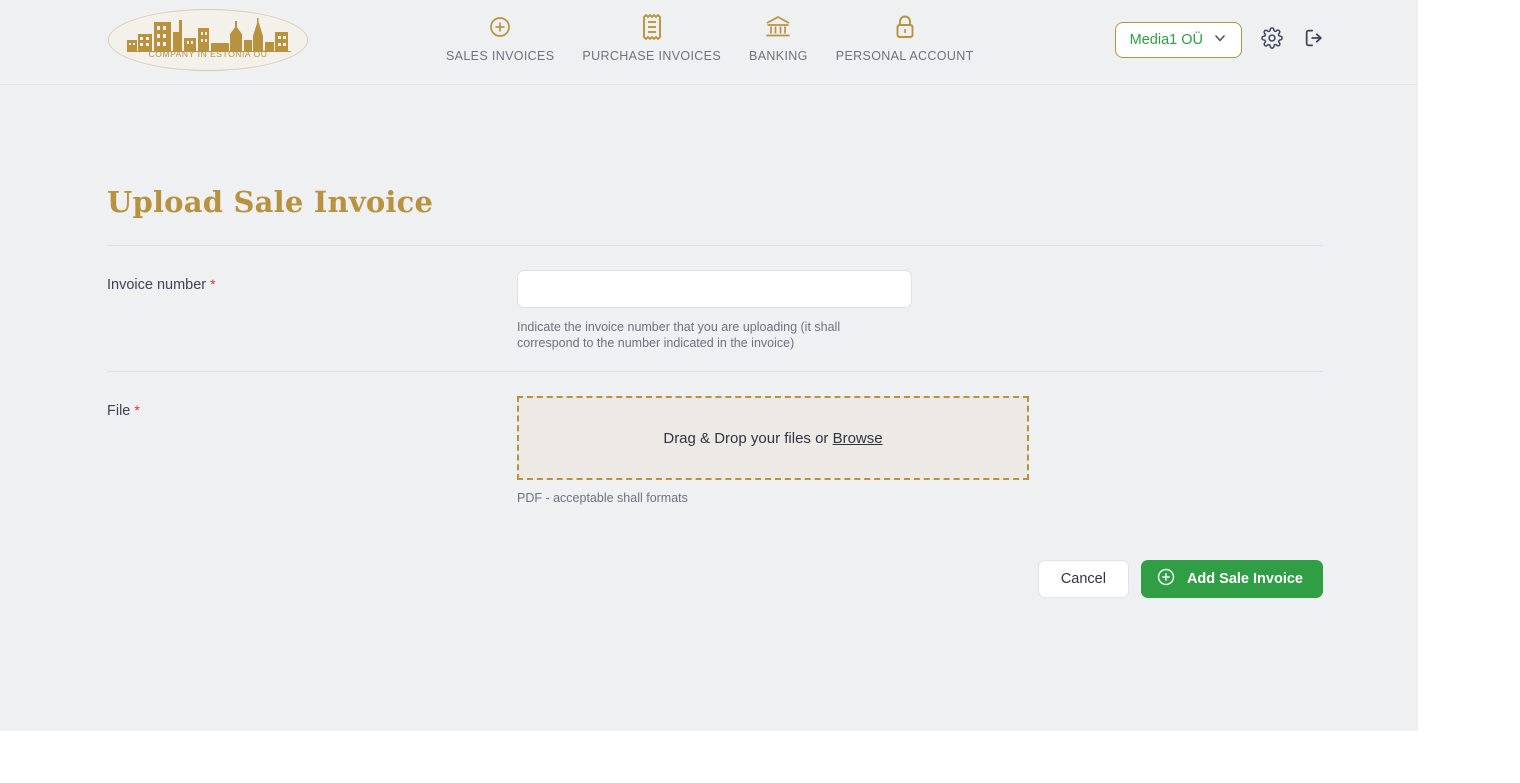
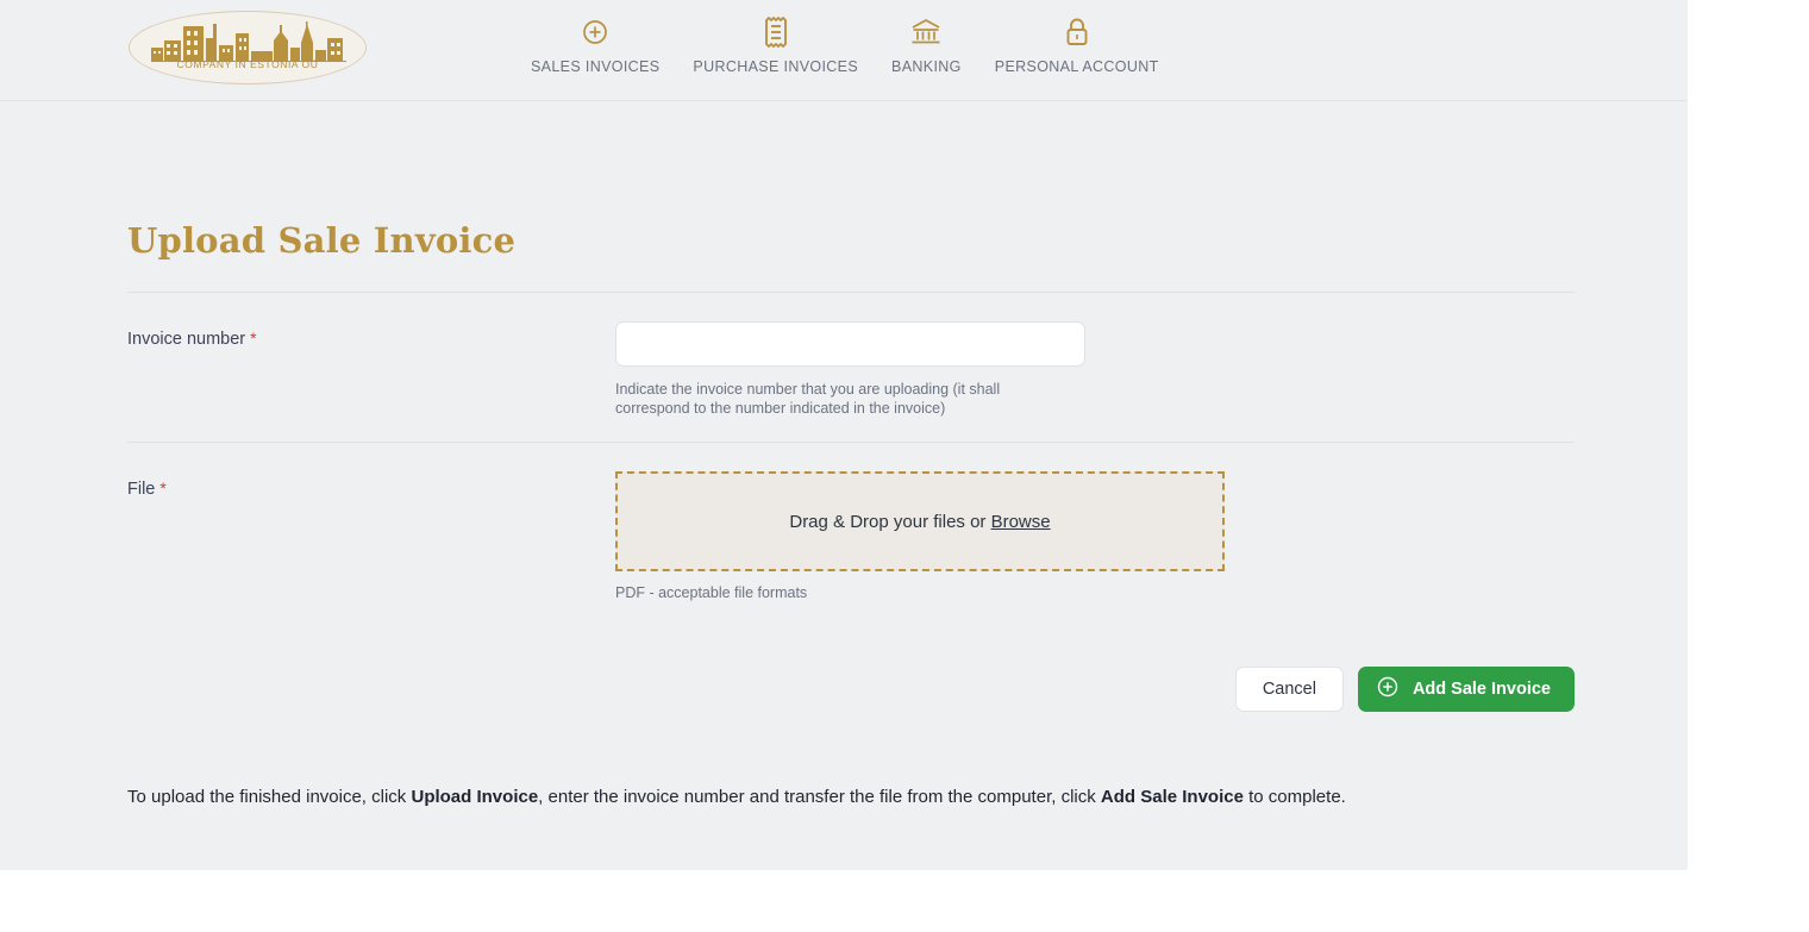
  COMPANY IN ESTONIA OÜ
  SALES INVOICES
  PURCHASE INVOICES
  BANKING
  PERSONAL ACCOUNT
- Media1 OÜ
  Upload Sale Invoice
  Invoice number *
  Indicate the invoice number that you are uploading (it shall correspond to the number indicated in the invoice)
  File *
  Drag & Drop your files or Browse
- PDF - acceptable shall formats
+ PDF - acceptable file formats
  Cancel
  Add Sale Invoice
+ To upload the finished invoice, click Upload Invoice, enter the invoice number and transfer the file from the computer, click Add Sale Invoice to complete.
